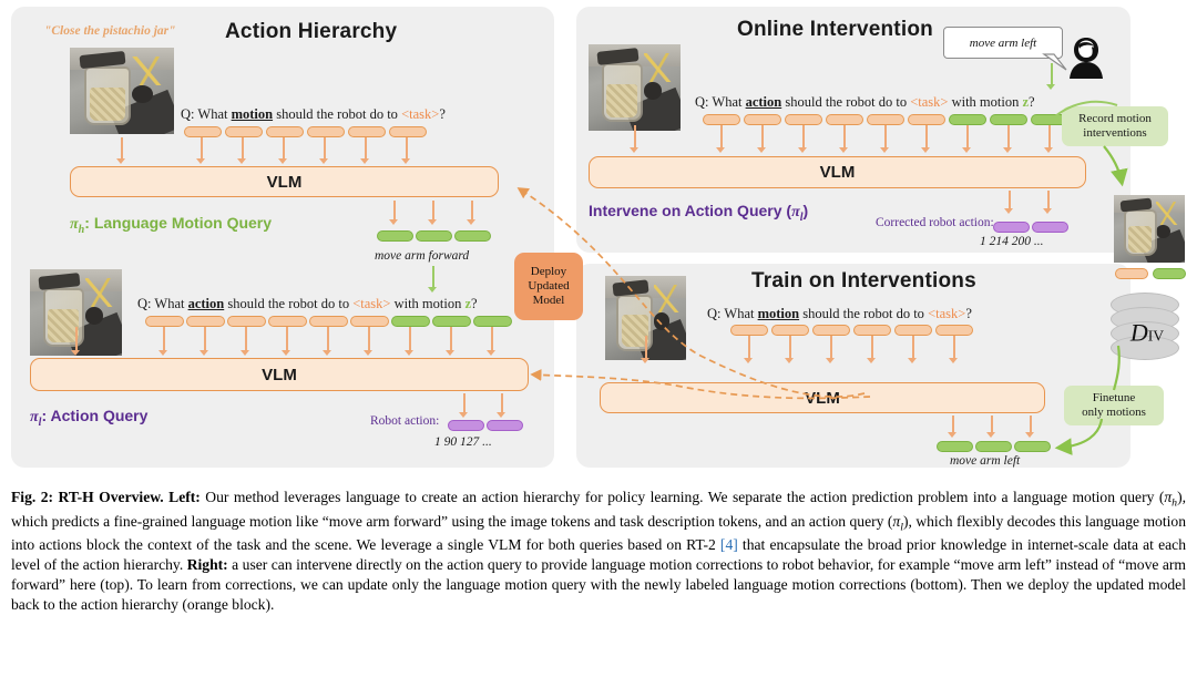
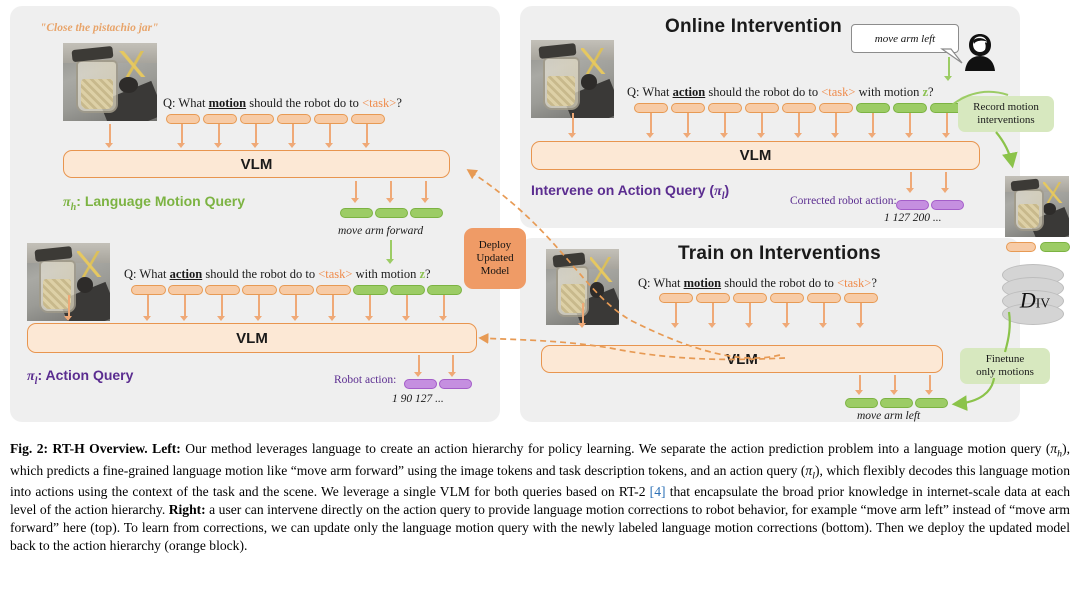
  "Close the pistachio jar"
- Action Hierarchy
  Q: What motion should the robot do to <task>?
  VLM
  πh: Language Motion Query
  move arm forward
  Q: What action should the robot do to <task> with motion z?
  VLM
  πl: Action Query
  Robot action:
  1 90 127 ...
  Online Intervention
  move arm left
  Q: What action should the robot do to <task> with motion z?
  VLM
  Intervene on Action Query (πl)
  Corrected robot action:
- 1 214 200 ...
+ 1 127 200 ...
  Train on Interventions
  Q: What motion should the robot do to <task>?
  move arm left
  Deploy
  Updated
  Model
  Record motion
  interventions
  DIV
  Finetune
  only motions
- Fig. 2: RT-H Overview. Left: Our method leverages language to create an action hierarchy for policy learning. We separate the action prediction problem into a language motion query (πh), which predicts a fine-grained language motion like “move arm forward” using the image tokens and task description tokens, and an action query (πl), which flexibly decodes this language motion into actions block the context of the task and the scene. We leverage a single VLM for both queries based on RT-2 [4] that encapsulate the broad prior knowledge in internet-scale data at each level of the action hierarchy. Right: a user can intervene directly on the action query to provide language motion corrections to robot behavior, for example “move arm left” instead of “move arm forward” here (top). To learn from corrections, we can update only the language motion query with the newly labeled language motion corrections (bottom). Then we deploy the updated model back to the action hierarchy (orange block).
+ Fig. 2: RT-H Overview. Left: Our method leverages language to create an action hierarchy for policy learning. We separate the action prediction problem into a language motion query (πh), which predicts a fine-grained language motion like “move arm forward” using the image tokens and task description tokens, and an action query (πl), which flexibly decodes this language motion into actions using the context of the task and the scene. We leverage a single VLM for both queries based on RT-2 [4] that encapsulate the broad prior knowledge in internet-scale data at each level of the action hierarchy. Right: a user can intervene directly on the action query to provide language motion corrections to robot behavior, for example “move arm left” instead of “move arm forward” here (top). To learn from corrections, we can update only the language motion query with the newly labeled language motion corrections (bottom). Then we deploy the updated model back to the action hierarchy (orange block).
